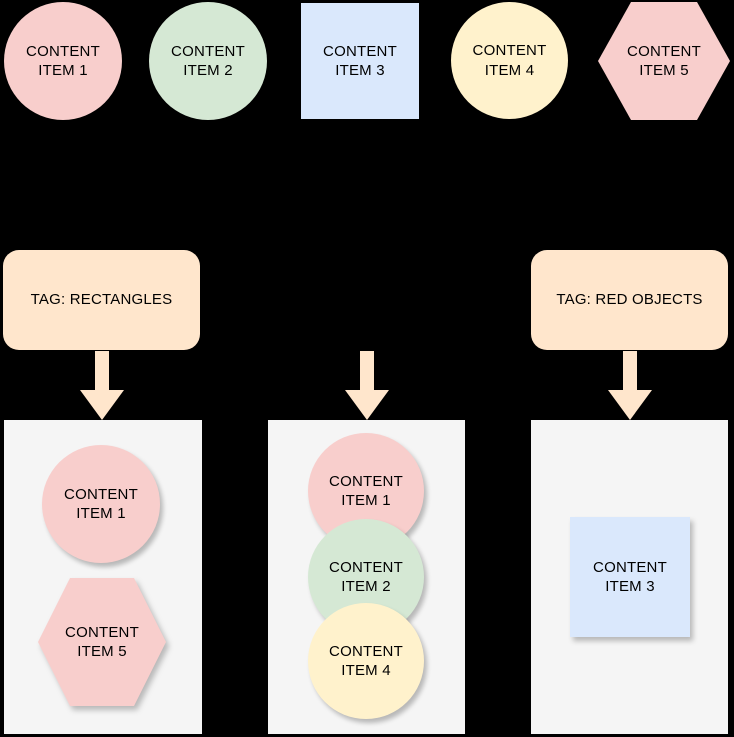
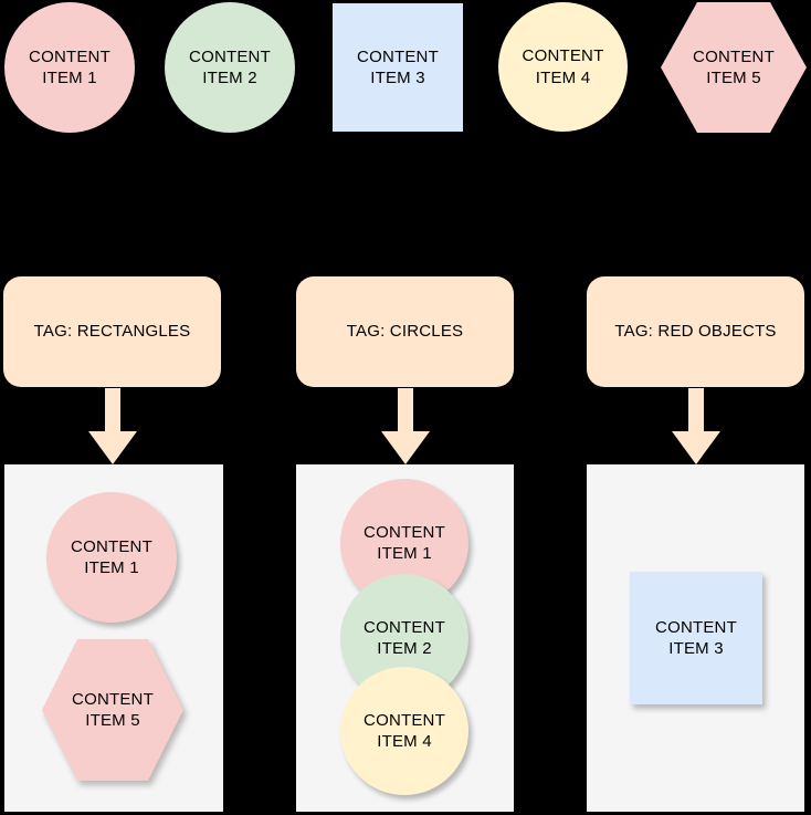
  CONTENT
  ITEM 1
  CONTENT
  ITEM 2
  CONTENT
  ITEM 3
  CONTENT
  ITEM 4
  CONTENT
  ITEM 5
  TAG: RECTANGLES
+ TAG: CIRCLES
  TAG: RED OBJECTS
  CONTENT
  ITEM 1
  CONTENT
  ITEM 5
  CONTENT
  ITEM 1
  CONTENT
  ITEM 2
  CONTENT
  ITEM 4
  CONTENT
  ITEM 3
